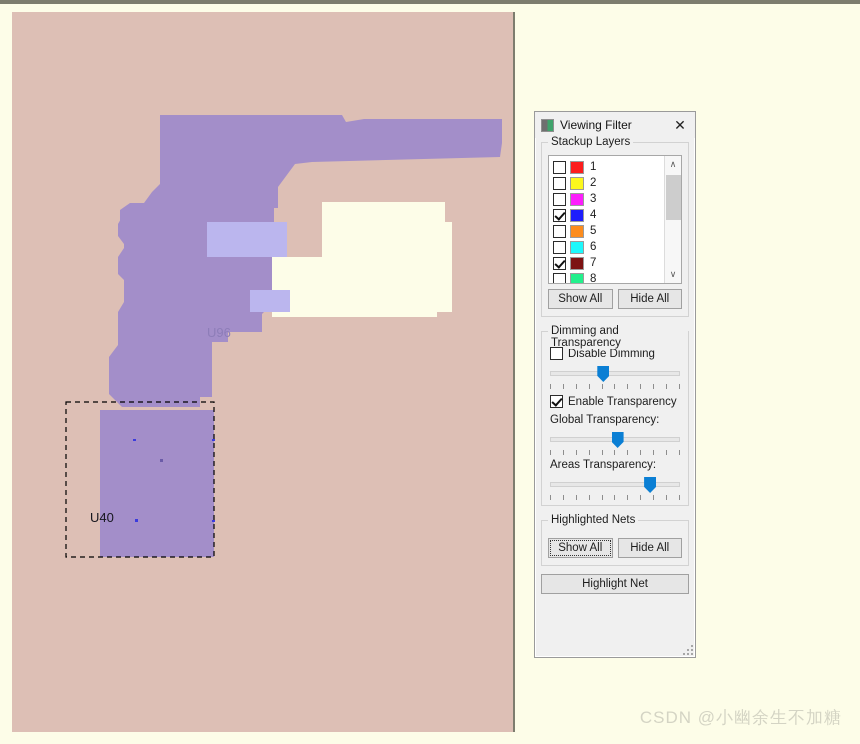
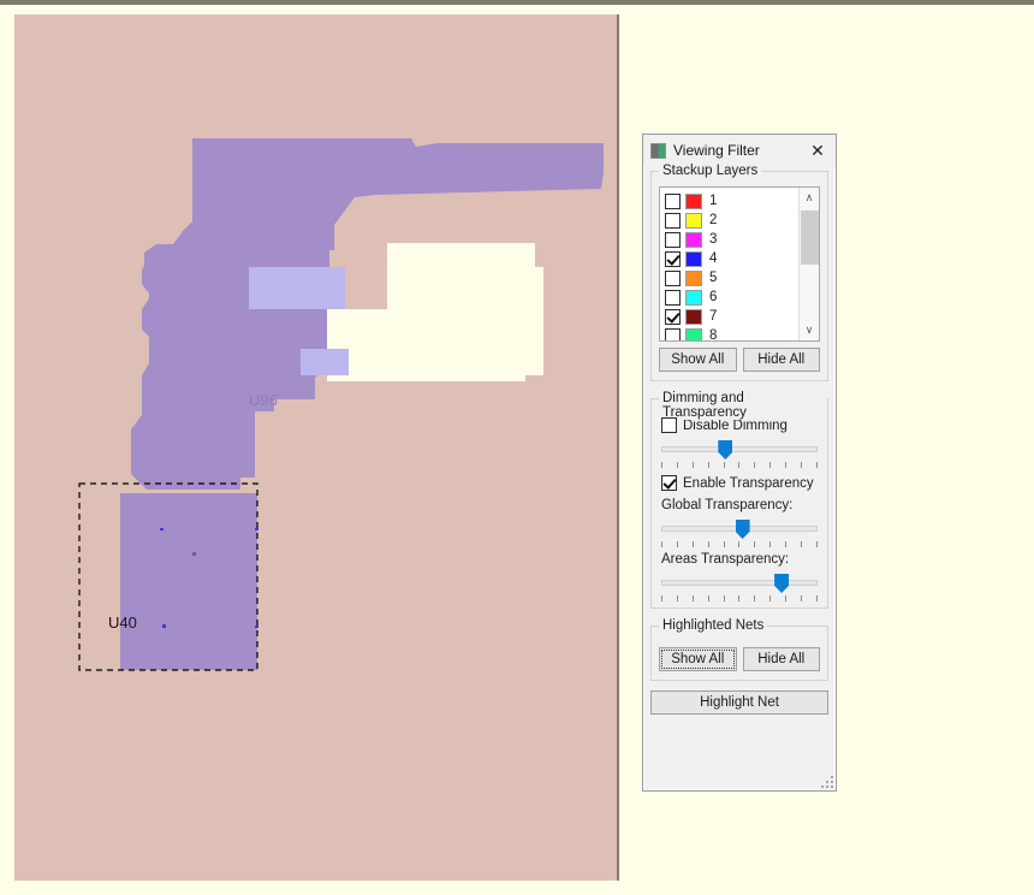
  U96
  U40
  Viewing Filter
  ✕
  Stackup Layers
  1
  2
  3
  4
  5
  6
  7
  8
  ∧
  ∨
  Show All
  Hide All
  Dimming and Transparency
  Disable Dimming
  Enable Transparency
  Global Transparency:
  Areas Transparency:
  Highlighted Nets
  Show All
  Hide All
  Highlight Net
- CSDN @小幽余生不加糖
